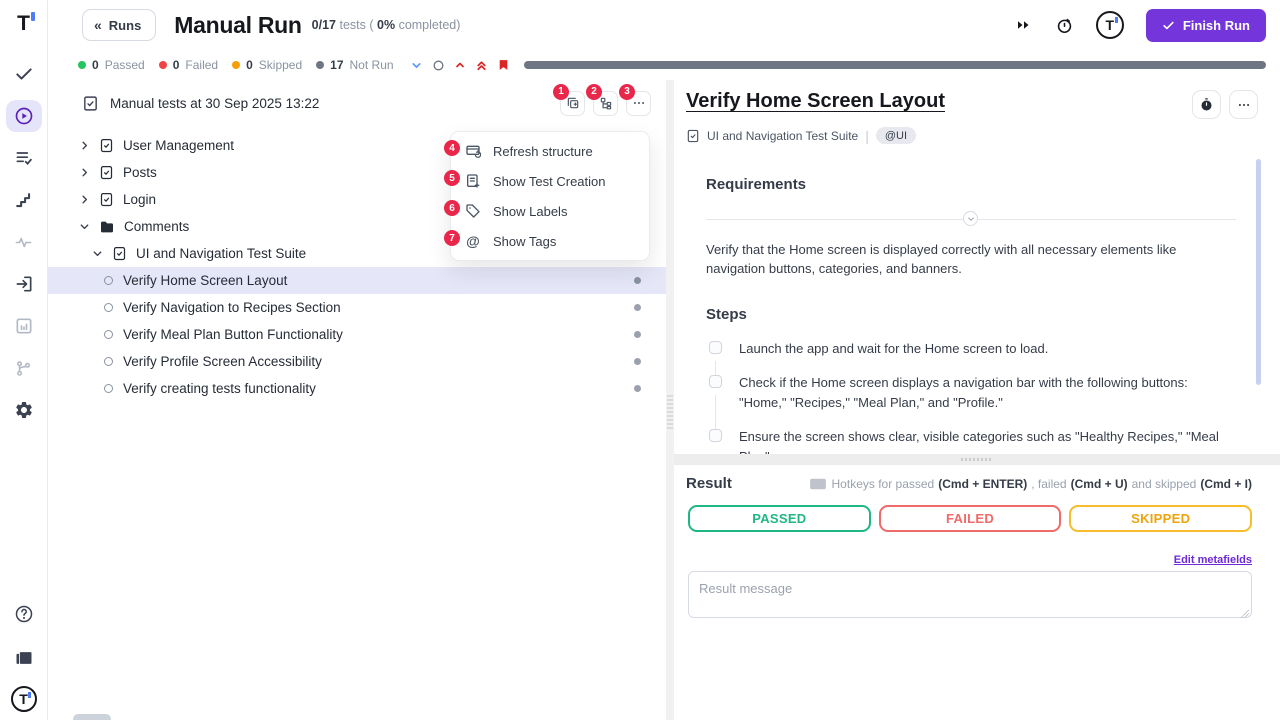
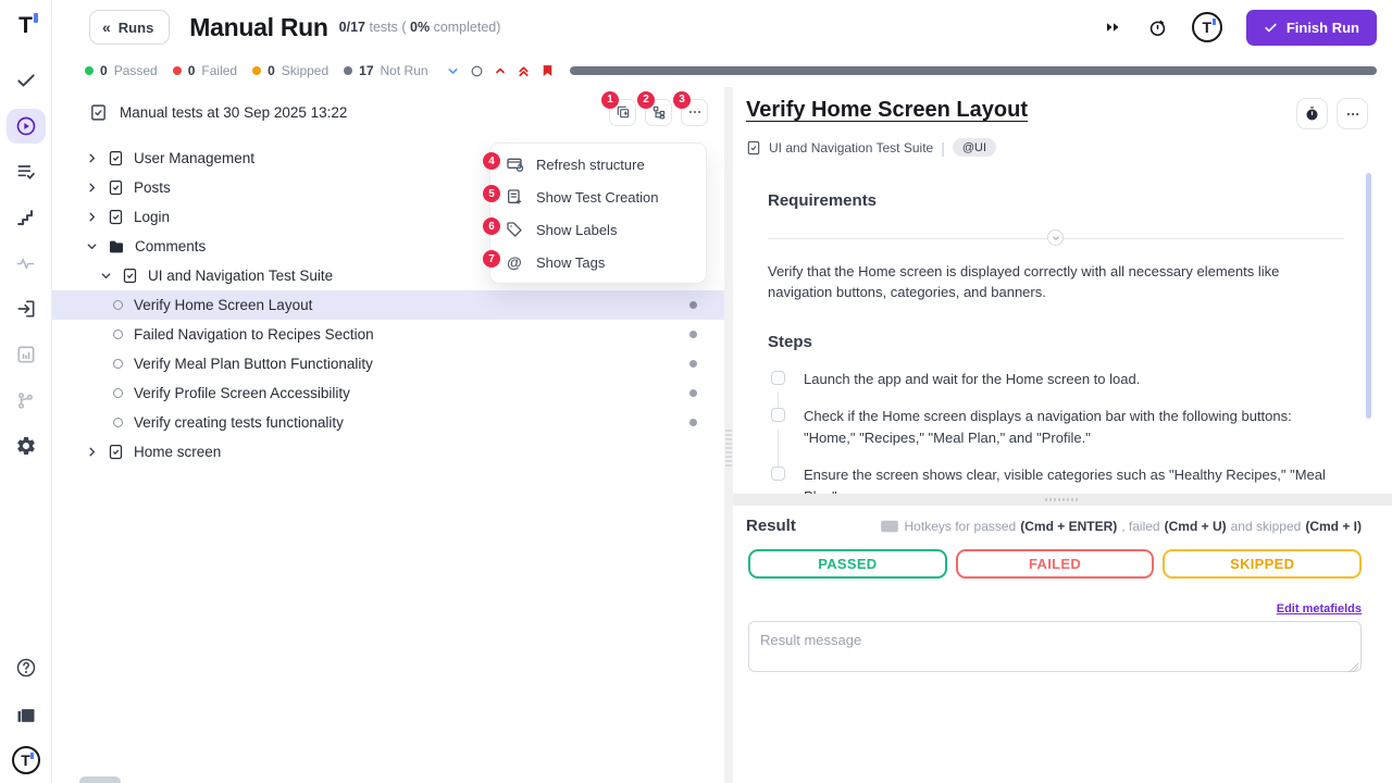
  T
  T
  «
  Runs
  Manual Run
  0/17 tests ( 0% completed)
  T
  Finish Run
  0
  Passed
  0
  Failed
  0
  Skipped
  17
  Not Run
  Manual tests at 30 Sep 2025 13:22
  1
  2
  3
  User Management
  Posts
  Login
  Comments
  UI and Navigation Test Suite
  Verify Home Screen Layout
- Verify Navigation to Recipes Section
+ Failed Navigation to Recipes Section
  Verify Meal Plan Button Functionality
  Verify Profile Screen Accessibility
  Verify creating tests functionality
+ Home screen
  4
  Refresh structure
  5
  Show Test Creation
  6
  Show Labels
  7
  @
  Show Tags
  Verify Home Screen Layout
  UI and Navigation Test Suite
  |
  @UI
  Requirements
  Verify that the Home screen is displayed correctly with all necessary elements like navigation buttons, categories, and banners.
  Steps
  Launch the app and wait for the Home screen to load.
  Check if the Home screen displays a navigation bar with the following buttons: "Home," "Recipes," "Meal Plan," and "Profile."
  Ensure the screen shows clear, visible categories such as "Healthy Recipes," "Meal
  Result
  Hotkeys for passed
  (Cmd + ENTER)
  , failed
  (Cmd + U)
  and skipped
  (Cmd + I)
  PASSED
  FAILED
  SKIPPED
  Edit metafields
  Result message
